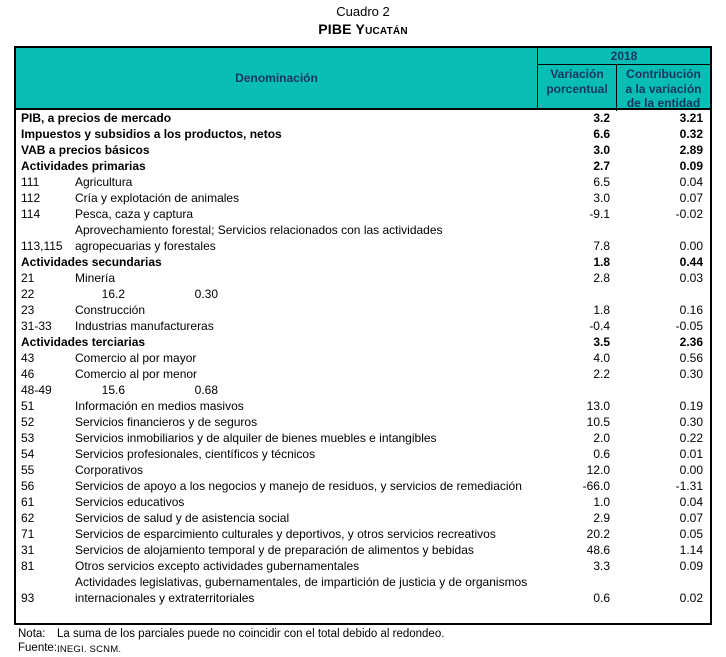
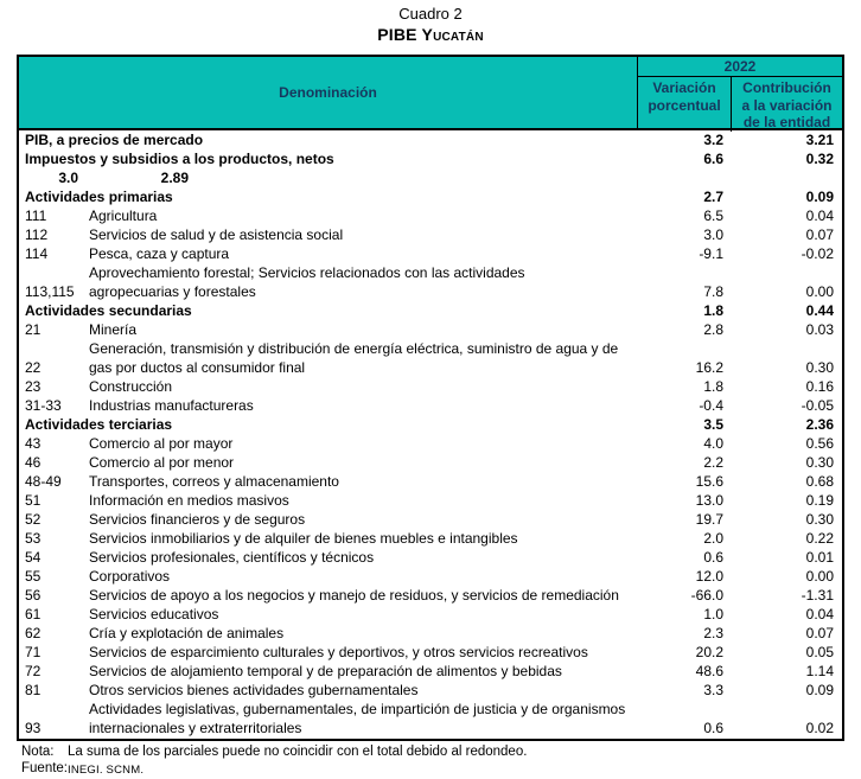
  Cuadro 2
  PIBE Yucatán
  Denominación
- 2018
+ 2022
  Variación
  porcentual
  Contribución
  a la variación
  de la entidad
  PIB, a precios de mercado
  3.2
  3.21
  Impuestos y subsidios a los productos, netos
  6.6
  0.32
- VAB a precios básicos
  3.0
  2.89
  Actividades primarias
  2.7
  0.09
  111
  Agricultura
  6.5
  0.04
  112
- Cría y explotación de animales
+ Servicios de salud y de asistencia social
  3.0
  0.07
  114
  Pesca, caza y captura
  -9.1
  -0.02
  113,115
  Aprovechamiento forestal; Servicios relacionados con las actividades
  agropecuarias y forestales
  7.8
  0.00
  Actividades secundarias
  1.8
  0.44
  21
  Minería
  2.8
  0.03
  22
+ Generación, transmisión y distribución de energía eléctrica, suministro de agua y de
+ gas por ductos al consumidor final
  16.2
  0.30
  23
  Construcción
  1.8
  0.16
  31-33
  Industrias manufactureras
  -0.4
  -0.05
  Actividades terciarias
  3.5
  2.36
  43
  Comercio al por mayor
  4.0
  0.56
  46
  Comercio al por menor
  2.2
  0.30
  48-49
+ Transportes, correos y almacenamiento
  15.6
  0.68
  51
  Información en medios masivos
  13.0
  0.19
  52
  Servicios financieros y de seguros
- 10.5
+ 19.7
  0.30
  53
  Servicios inmobiliarios y de alquiler de bienes muebles e intangibles
  2.0
  0.22
  54
  Servicios profesionales, científicos y técnicos
  0.6
  0.01
  55
  Corporativos
  12.0
  0.00
  56
  Servicios de apoyo a los negocios y manejo de residuos, y servicios de remediación
  -66.0
  -1.31
  61
  Servicios educativos
  1.0
  0.04
  62
- Servicios de salud y de asistencia social
+ Cría y explotación de animales
- 2.9
+ 2.3
  0.07
  71
  Servicios de esparcimiento culturales y deportivos, y otros servicios recreativos
  20.2
  0.05
- 31
+ 72
  Servicios de alojamiento temporal y de preparación de alimentos y bebidas
  48.6
  1.14
  81
- Otros servicios excepto actividades gubernamentales
+ Otros servicios bienes actividades gubernamentales
  3.3
  0.09
  93
  Actividades legislativas, gubernamentales, de impartición de justicia y de organismos
  internacionales y extraterritoriales
  0.6
  0.02
  Nota:
  La suma de los parciales puede no coincidir con el total debido al redondeo.
  Fuente:
  INEGI. SCNM.
